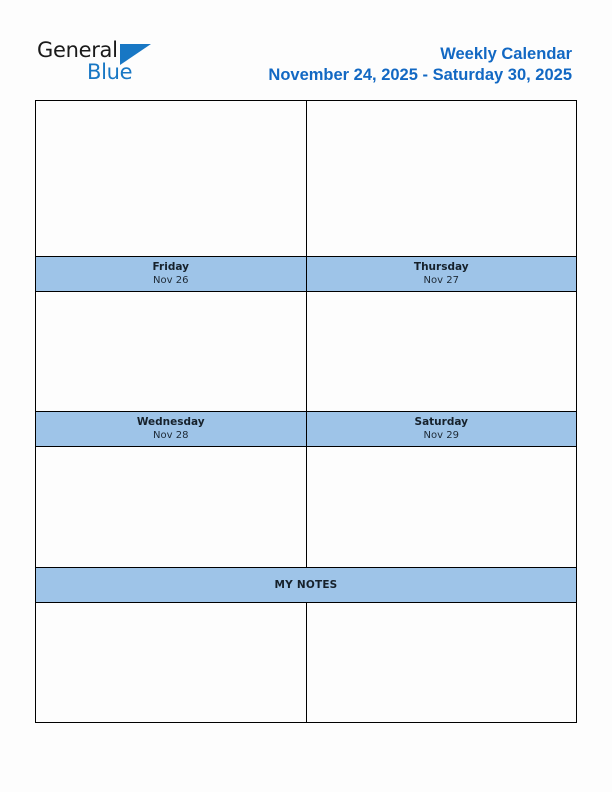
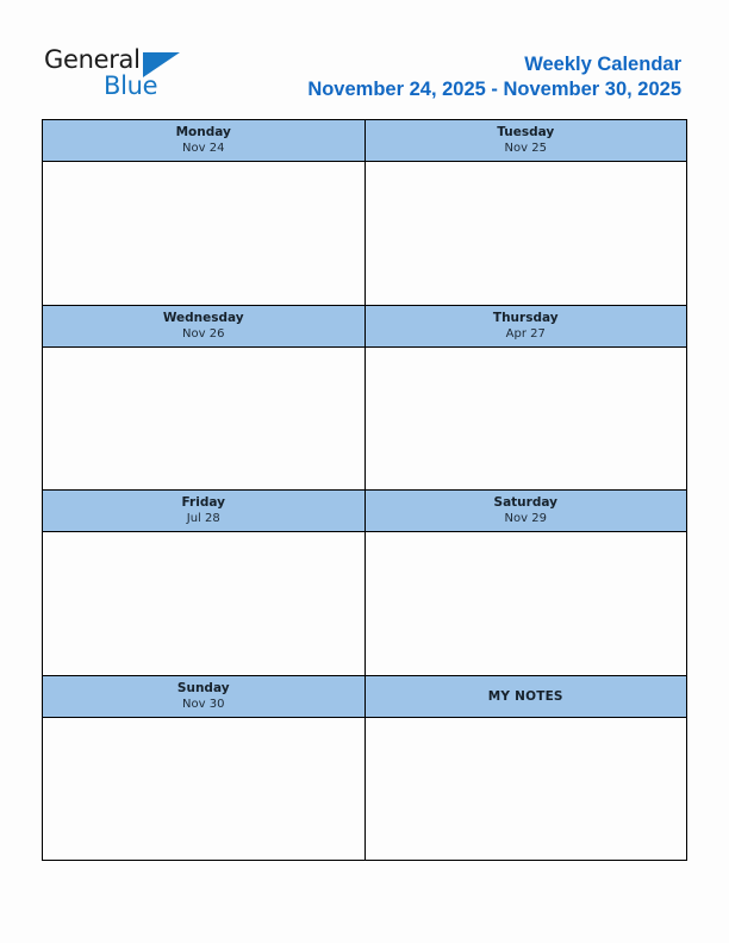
  General
  Blue
  Weekly Calendar
- November 24, 2025 - Saturday 30, 2025
+ November 24, 2025 - November 30, 2025
+ Monday
+ Nov 24
+ Tuesday
+ Nov 25
- Friday
+ Wednesday
  Nov 26
  Thursday
- Nov 27
+ Apr 27
- Wednesday
+ Friday
- Nov 28
+ Jul 28
  Saturday
  Nov 29
+ Sunday
+ Nov 30
  MY NOTES
